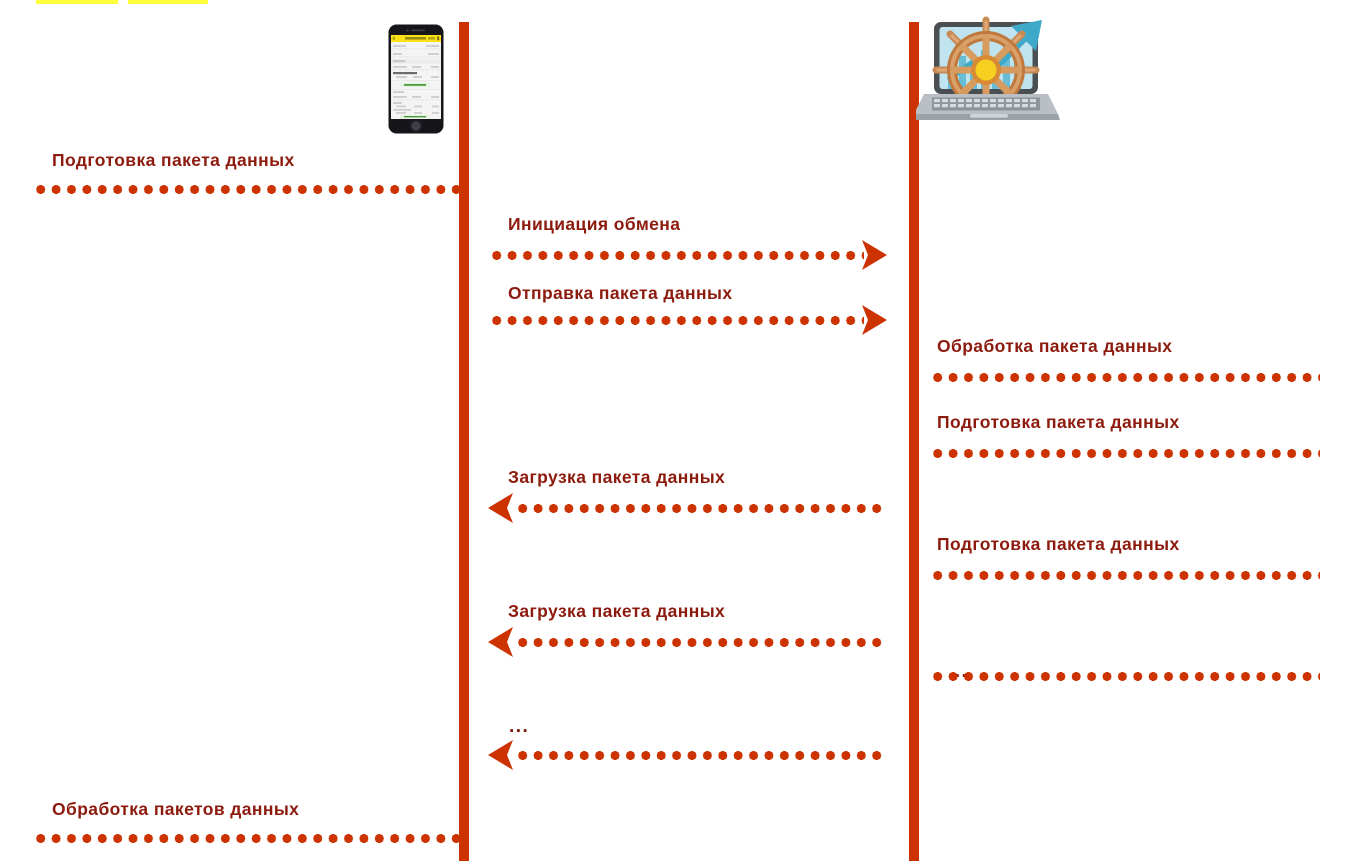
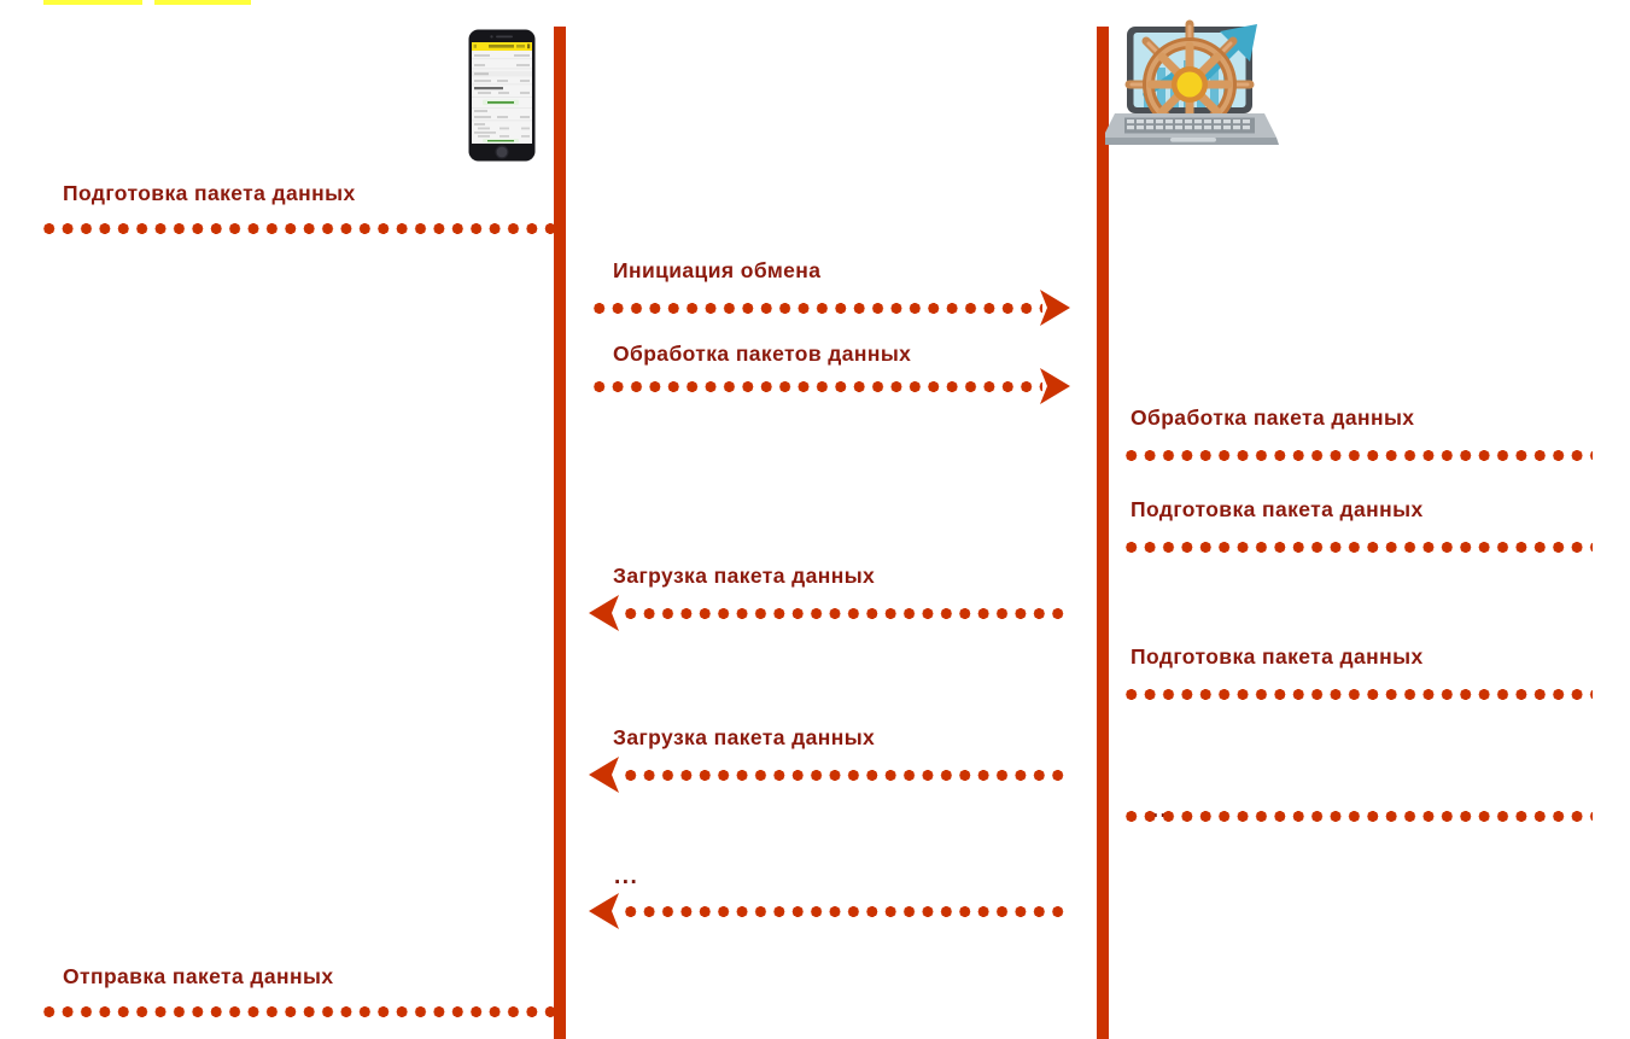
  Подготовка пакета данных
  Инициация обмена
- Отправка пакета данных
+ Обработка пакетов данных
  Обработка пакета данных
  Подготовка пакета данных
  Загрузка пакета данных
  Подготовка пакета данных
  Загрузка пакета данных
  ...
- Обработка пакетов данных
+ Отправка пакета данных
